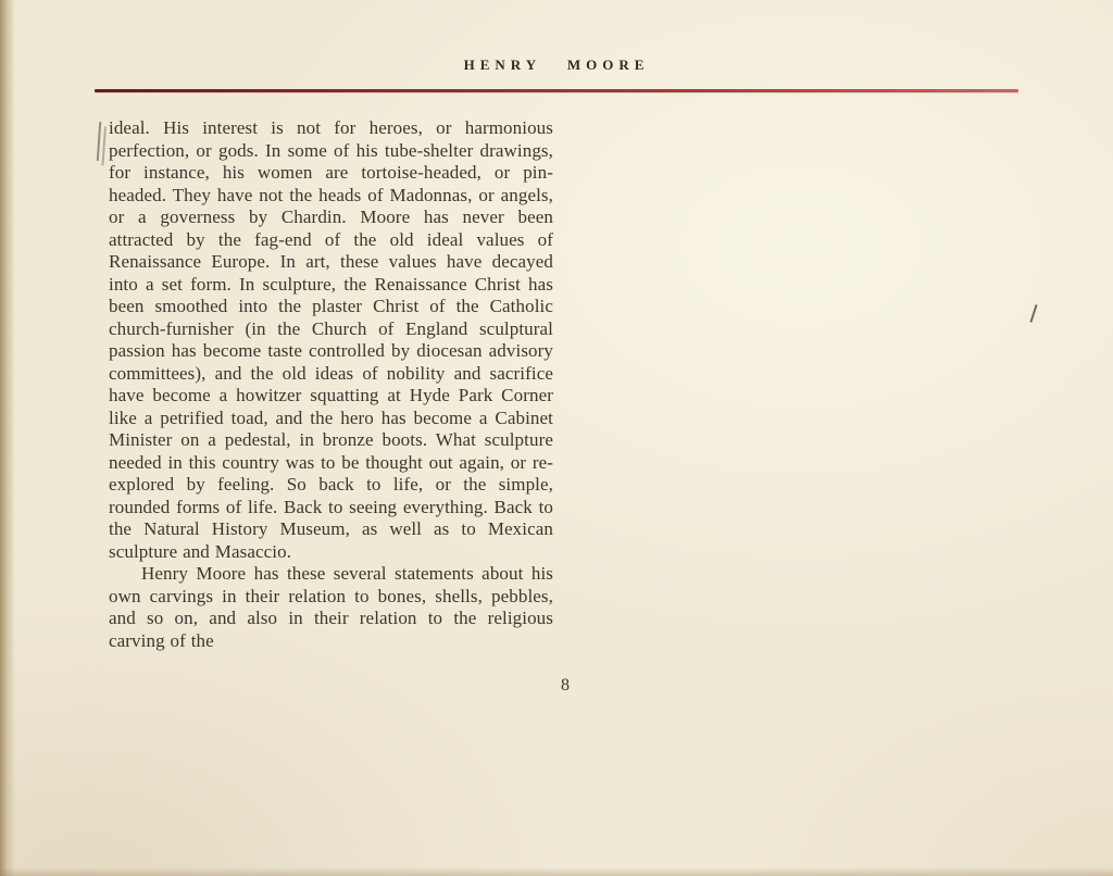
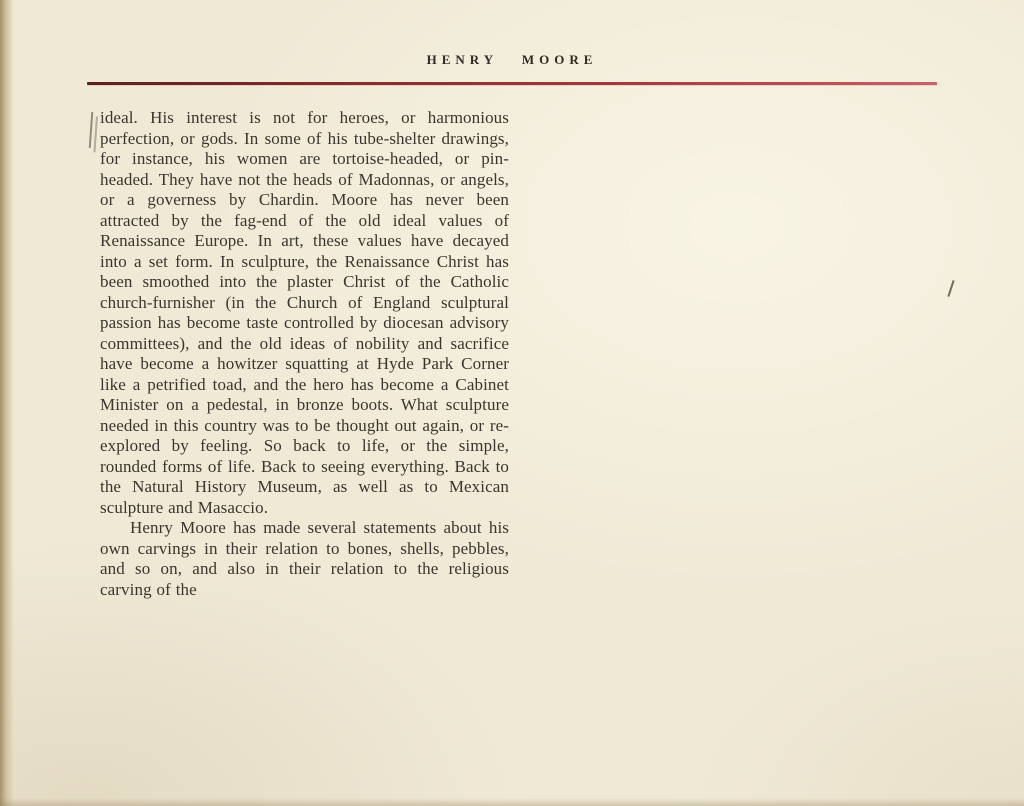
  HENRY MOORE
  ideal. His interest is not for heroes, or harmonious perfection, or gods. In some of his tube-shelter drawings, for instance, his women are tortoise-headed, or pin-headed. They have not the heads of Madonnas, or angels, or a governess by Chardin. Moore has never been attracted by the fag-end of the old ideal values of Renaissance Europe. In art, these values have decayed into a set form. In sculpture, the Renaissance Christ has been smoothed into the plaster Christ of the Catholic church-furnisher (in the Church of England sculptural passion has become taste controlled by diocesan advisory committees), and the old ideas of nobility and sacrifice have become a howitzer squatting at Hyde Park Corner like a petrified toad, and the hero has become a Cabinet Minister on a pedestal, in bronze boots. What sculpture needed in this country was to be thought out again, or re-explored by feeling. So back to life, or the simple, rounded forms of life. Back to seeing everything. Back to the Natural History Museum, as well as to Mexican sculpture and Masaccio.
- Henry Moore has these several statements about his own carvings in their relation to bones, shells, pebbles, and so on, and also in their relation to the religious carving of the
+ Henry Moore has made several statements about his own carvings in their relation to bones, shells, pebbles, and so on, and also in their relation to the religious carving of the
- 8
